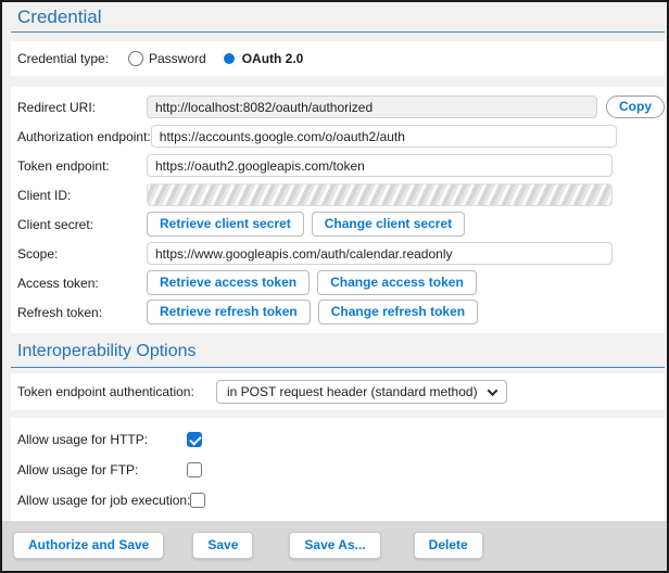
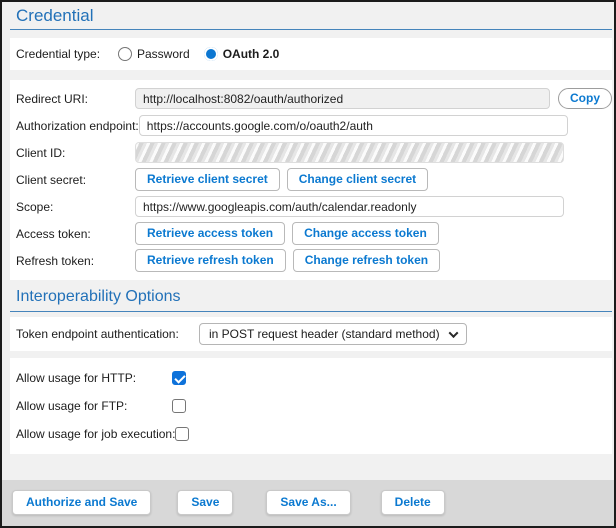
  Credential
  Credential type:
  Password
  OAuth 2.0
  Redirect URI:
  http://localhost:8082/oauth/authorized
  Copy
  Authorization endpoint:
  https://accounts.google.com/o/oauth2/auth
- Token endpoint:
- https://oauth2.googleapis.com/token
  Client ID:
  Client secret:
  Retrieve client secret
  Change client secret
  Scope:
  https://www.googleapis.com/auth/calendar.readonly
  Access token:
  Retrieve access token
  Change access token
  Refresh token:
  Retrieve refresh token
  Change refresh token
  Interoperability Options
  Token endpoint authentication:
  in POST request header (standard method)
  Allow usage for HTTP:
  Allow usage for FTP:
  Allow usage for job execution:
  Authorize and Save
  Save
  Save As...
  Delete
